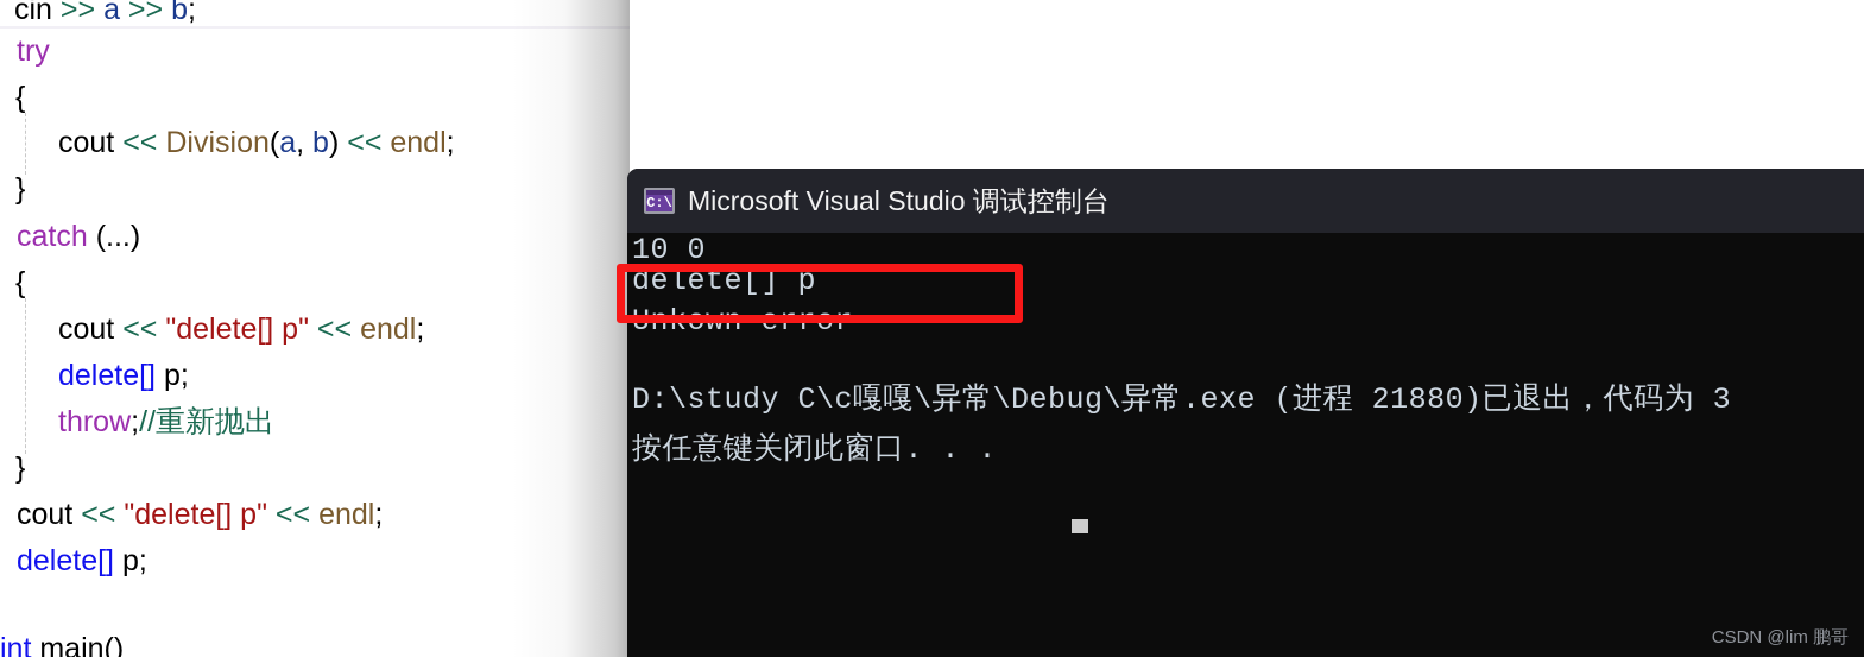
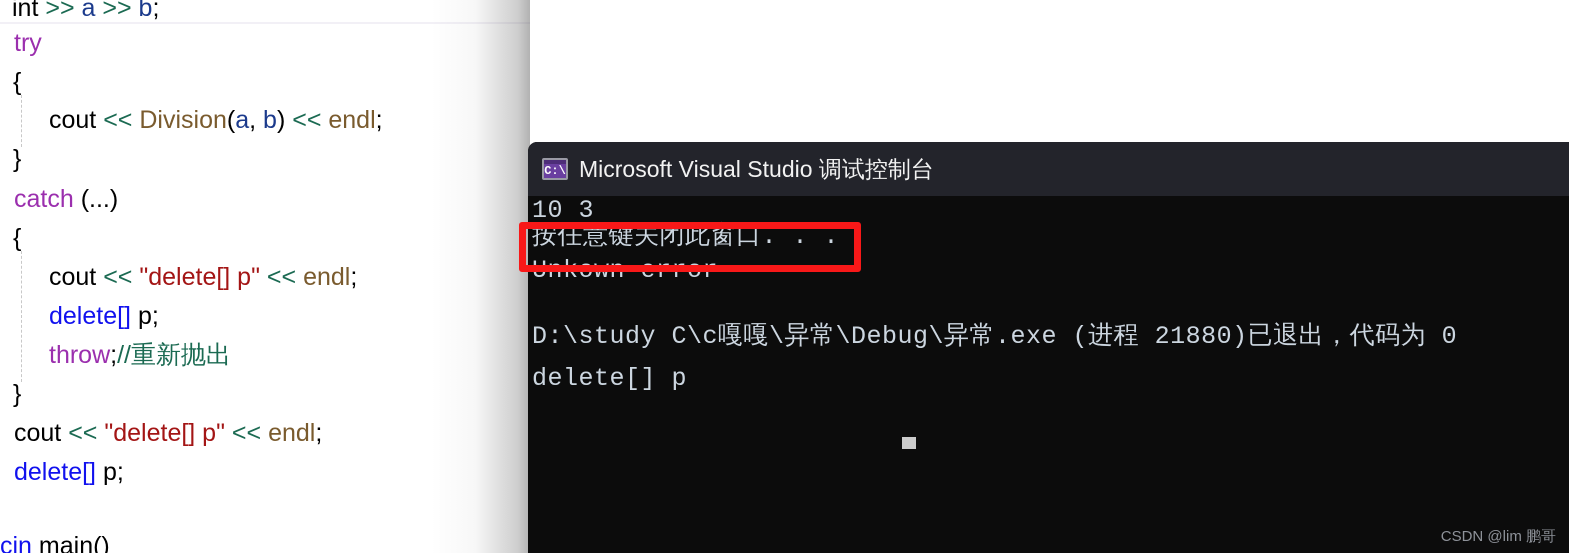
- cin >> a >> b;
+ int >> a >> b;
  try
  {
  cout << Division(a, b) << endl;
  }
  catch (...)
  {
  cout << "delete[] p" << endl;
  delete[] p;
  throw;//重新抛出
  }
  cout << "delete[] p" << endl;
  delete[] p;
- int main()
+ cin main()
  C:\
  Microsoft Visual Studio 调试控制台
- 10 0
+ 10 3
- delete[] p
+ 按任意键关闭此窗口. . .
  Unkown error
- D:\study C\c嘎嘎\异常\Debug\异常.exe (进程 21880)已退出，代码为 3
+ D:\study C\c嘎嘎\异常\Debug\异常.exe (进程 21880)已退出，代码为 0
- 按任意键关闭此窗口. . .
+ delete[] p
  CSDN @lim 鹏哥
